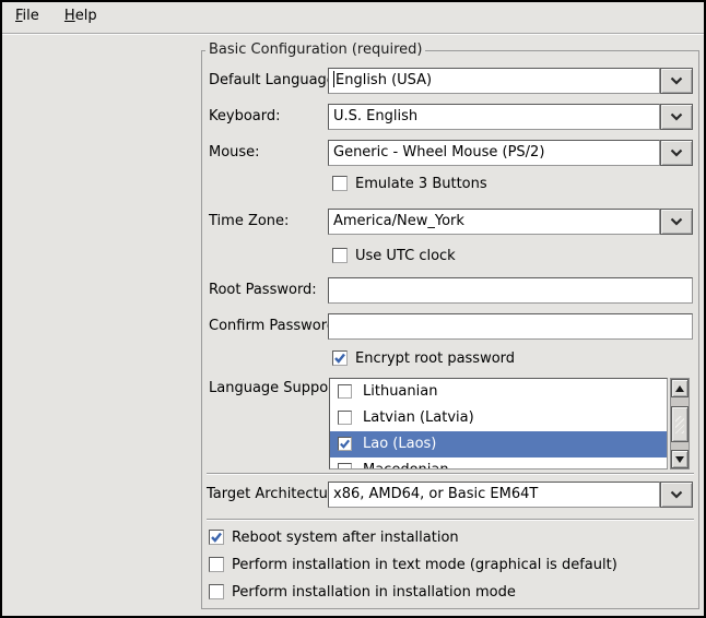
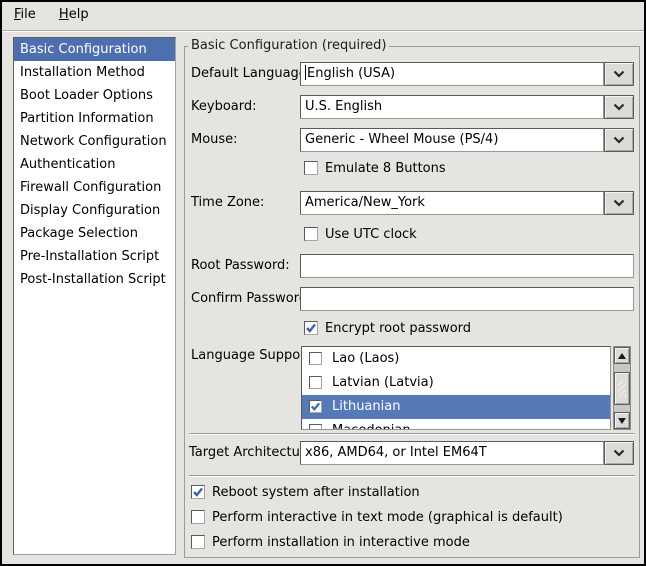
  File Help
+ Basic Configuration
+ Installation Method
+ Boot Loader Options
+ Partition Information
+ Network Configuration
+ Authentication
+ Firewall Configuration
+ Display Configuration
+ Package Selection
+ Pre-Installation Script
+ Post-Installation Script
  Basic Configuration (required)
  Default Languag
  English (USA)
  Keyboard:
  U.S. English
  Mouse:
- Generic - Wheel Mouse (PS/2)
+ Generic - Wheel Mouse (PS/4)
- Emulate 3 Buttons
+ Emulate 8 Buttons
  Time Zone:
  America/New_York
  Use UTC clock
  Root Password:
  Confirm Passwor
  Encrypt root password
  Language Suppo
- Lithuanian
+ Lao (Laos)
  Latvian (Latvia)
- Lao (Laos)
+ Lithuanian
  Target Architectu
- x86, AMD64, or Basic EM64T
+ x86, AMD64, or Intel EM64T
  Reboot system after installation
- Perform installation in text mode (graphical is default)
+ Perform interactive in text mode (graphical is default)
- Perform installation in installation mode
+ Perform installation in interactive mode
